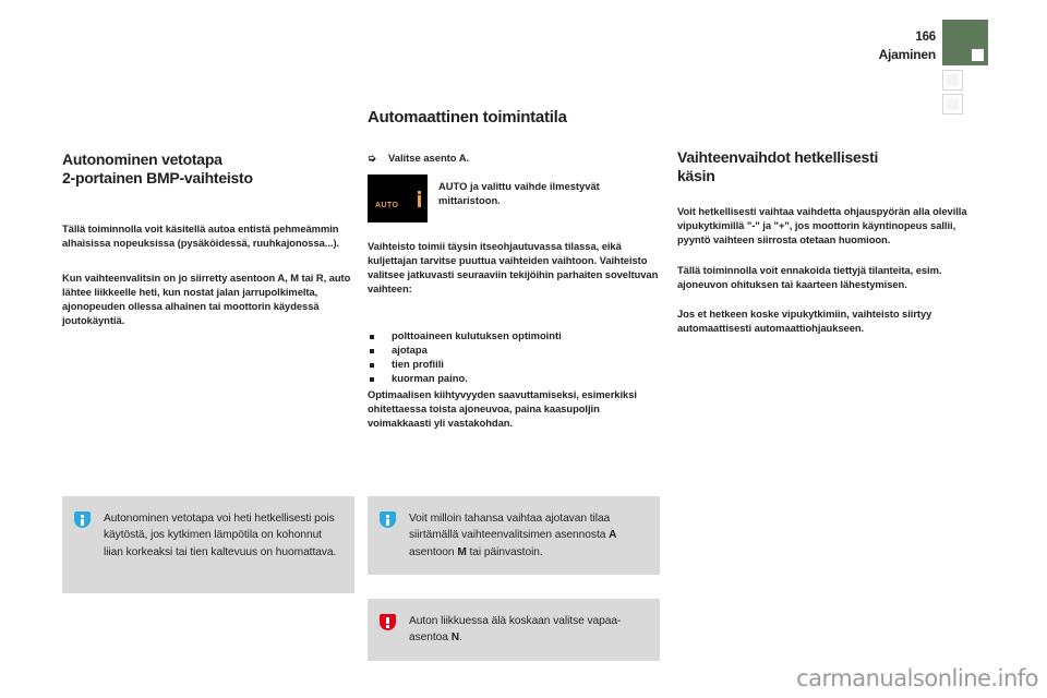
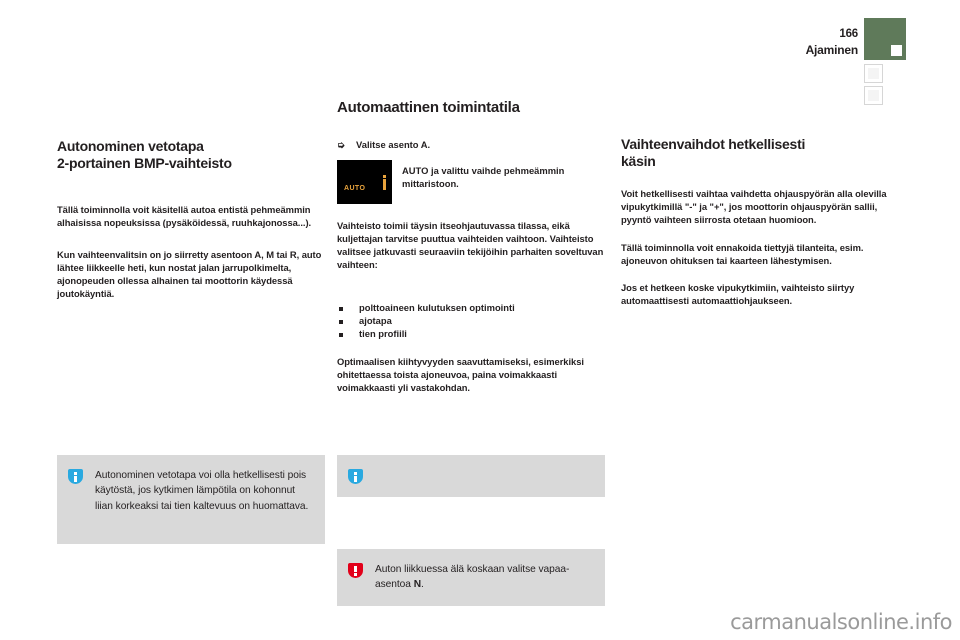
  166
  Ajaminen
  Autonominen vetotapa
  2-portainen BMP-vaihteisto
  Tällä toiminnolla voit käsitellä autoa entistä pehmeämmin alhaisissa nopeuksissa (pysäköidessä, ruuhkajonossa...).
  Kun vaihteenvalitsin on jo siirretty asentoon A, M tai R, auto lähtee liikkeelle heti, kun nostat jalan jarrupolkimelta, ajonopeuden ollessa alhainen tai moottorin käydessä joutokäyntiä.
- Autonominen vetotapa voi heti hetkellisesti pois käytöstä, jos kytkimen lämpötila on kohonnut liian korkeaksi tai tien kaltevuus on huomattava.
+ Autonominen vetotapa voi olla hetkellisesti pois käytöstä, jos kytkimen lämpötila on kohonnut liian korkeaksi tai tien kaltevuus on huomattava.
  Automaattinen toimintatila
  ➭
  Valitse asento A.
- AUTO ja valittu vaihde ilmestyvät mittaristoon.
+ AUTO ja valittu vaihde pehmeämmin mittaristoon.
  Vaihteisto toimii täysin itseohjautuvassa tilassa, eikä kuljettajan tarvitse puuttua vaihteiden vaihtoon. Vaihteisto valitsee jatkuvasti seuraaviin tekijöihin parhaiten soveltuvan vaihteen:
  polttoaineen kulutuksen optimointi
  ajotapa
  tien profiili
- kuorman paino.
- Optimaalisen kiihtyvyyden saavuttamiseksi, esimerkiksi ohitettaessa toista ajoneuvoa, paina kaasupoljin voimakkaasti yli vastakohdan.
+ Optimaalisen kiihtyvyyden saavuttamiseksi, esimerkiksi ohitettaessa toista ajoneuvoa, paina voimakkaasti voimakkaasti yli vastakohdan.
- Voit milloin tahansa vaihtaa ajotavan tilaa siirtämällä vaihteenvalitsimen asennosta A asentoon M tai päinvastoin.
  Auton liikkuessa älä koskaan valitse vapaa-asentoa N.
  Vaihteenvaihdot hetkellisesti
  käsin
- Voit hetkellisesti vaihtaa vaihdetta ohjauspyörän alla olevilla vipukytkimillä "-" ja "+", jos moottorin käyntinopeus sallii, pyyntö vaihteen siirrosta otetaan huomioon.
+ Voit hetkellisesti vaihtaa vaihdetta ohjauspyörän alla olevilla vipukytkimillä "-" ja "+", jos moottorin ohjauspyörän sallii, pyyntö vaihteen siirrosta otetaan huomioon.
  Tällä toiminnolla voit ennakoida tiettyjä tilanteita, esim. ajoneuvon ohituksen tai kaarteen lähestymisen.
  Jos et hetkeen koske vipukytkimiin, vaihteisto siirtyy automaattisesti automaattiohjaukseen.
  carmanualsonline.info
